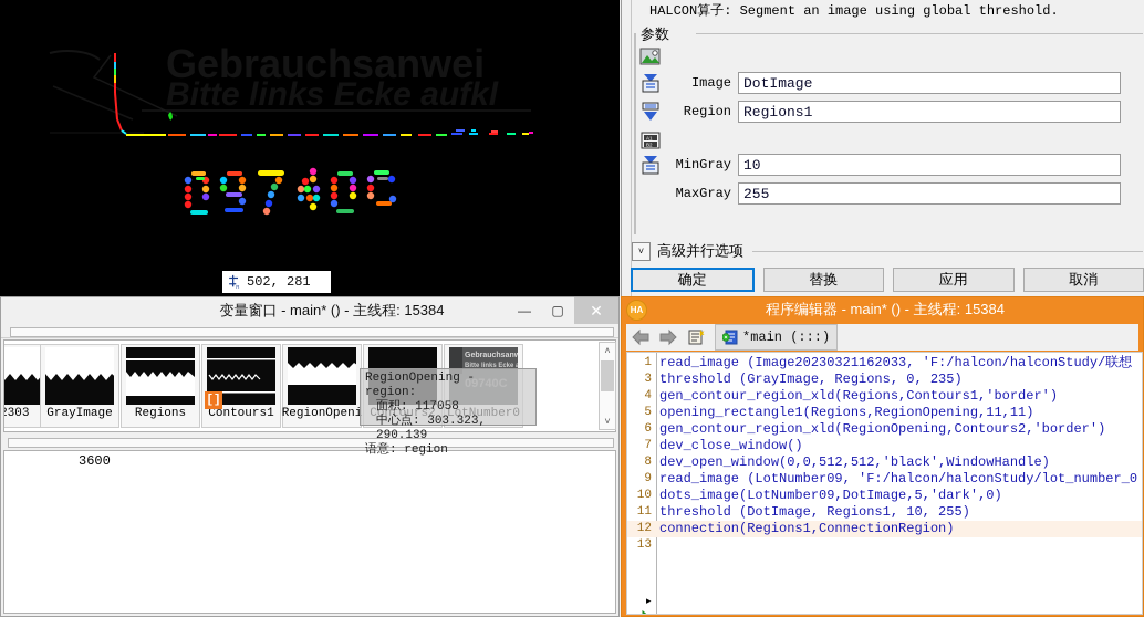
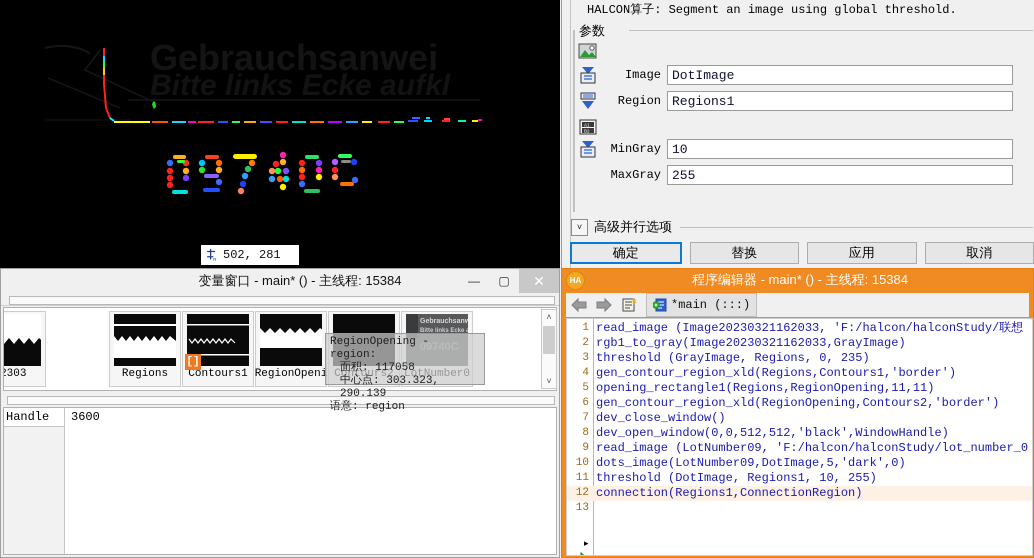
  Bitte links Ecke aufkl
  502, 281
  变量窗口 - main* () - 主线程: 15384
  —
  ▢
  ✕
  2303
- GrayImage
  Regions
  []
  Contours1
  RegionOpeni
  Contours2
  09740C
  LotNumber0
  ˄
  ˅
+ Handle
  3600
  RegionOpening - region:
  面积: 117058
  中心点: 303.323, 290.139
  语意: region
  HALCON算子: Segment an image using global threshold.
  参数
  Image
  DotImage
  Region
  Regions1
  MinGray
  10
  MaxGray
  255
  ˅
  高级并行选项
  确定
  替换
  应用
  取消
  HA
  程序编辑器 - main* () - 主线程: 15384
  *main (:::)
  1
  read_image (Image20230321162033, 'F:/halcon/halconStudy/联想
+ 2
+ rgb1_to_gray(Image20230321162033,GrayImage)
  3
  threshold (GrayImage, Regions, 0, 235)
  4
  gen_contour_region_xld(Regions,Contours1,'border')
  5
  opening_rectangle1(Regions,RegionOpening,11,11)
  6
  gen_contour_region_xld(RegionOpening,Contours2,'border')
  7
  dev_close_window()
  8
  dev_open_window(0,0,512,512,'black',WindowHandle)
  9
  read_image (LotNumber09, 'F:/halcon/halconStudy/lot_number_0
  10
  dots_image(LotNumber09,DotImage,5,'dark',0)
  11
  threshold (DotImage, Regions1, 10, 255)
  12
  connection(Regions1,ConnectionRegion)
  13
  ▸
